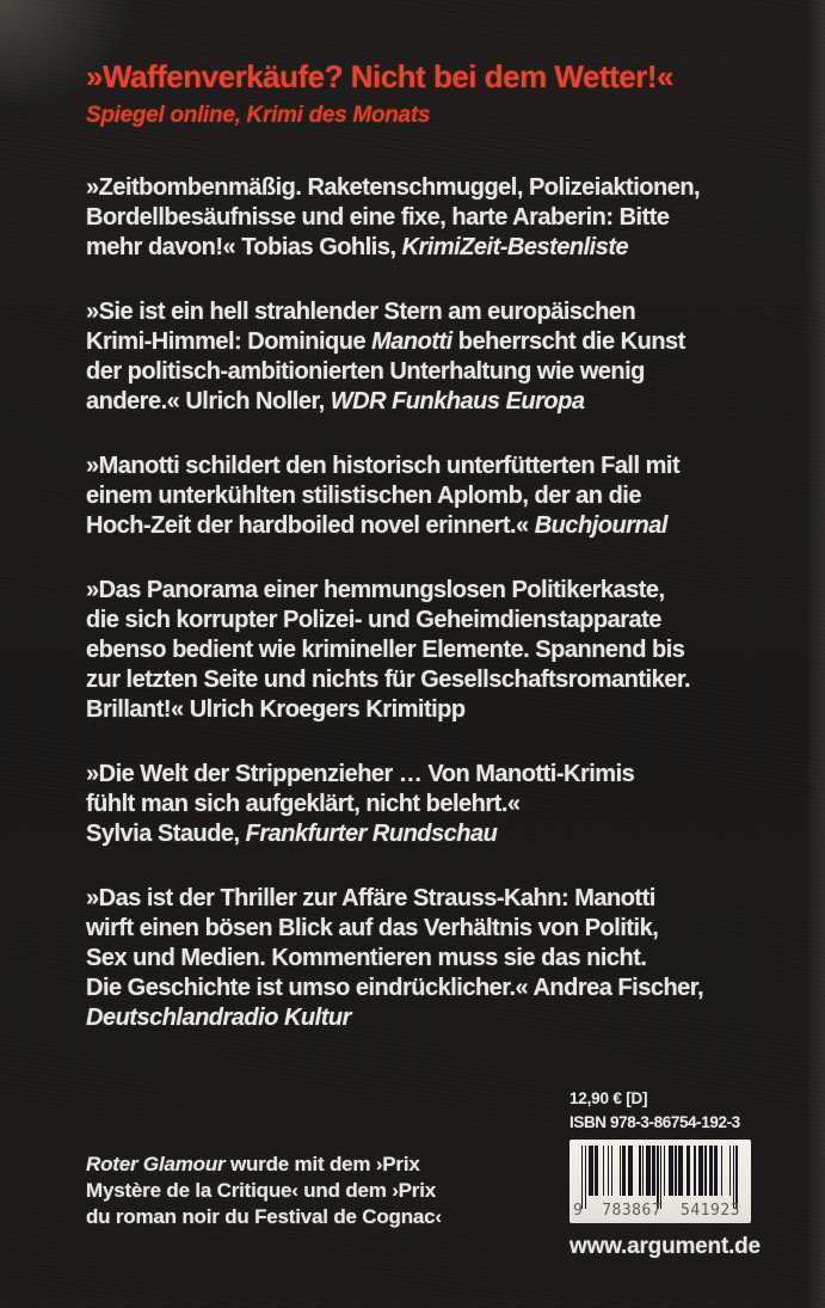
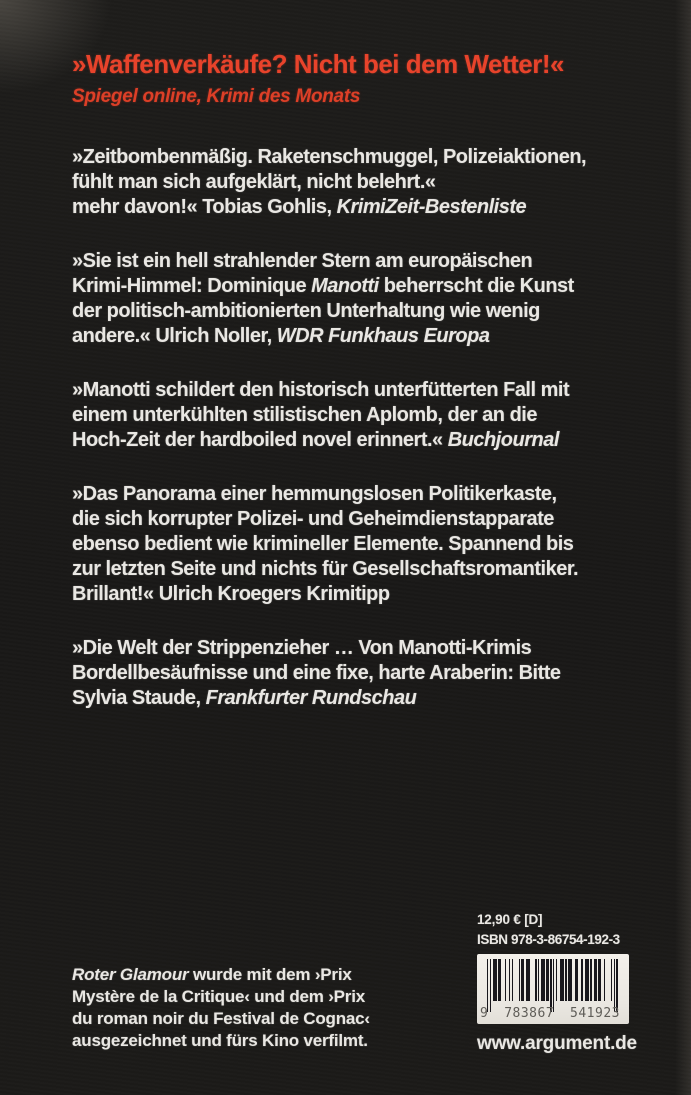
  »Waffenverkäufe? Nicht bei dem Wetter!«
  Spiegel online, Krimi des Monats
  »Zeitbombenmäßig. Raketenschmuggel, Polizeiaktionen,
- Bordellbesäufnisse und eine fixe, harte Araberin: Bitte
+ fühlt man sich aufgeklärt, nicht belehrt.«
  mehr davon!« Tobias Gohlis, KrimiZeit-Bestenliste
  »Sie ist ein hell strahlender Stern am europäischen
  Krimi-Himmel: Dominique Manotti beherrscht die Kunst
  der politisch-ambitionierten Unterhaltung wie wenig
  andere.« Ulrich Noller, WDR Funkhaus Europa
  »Manotti schildert den historisch unterfütterten Fall mit
  einem unterkühlten stilistischen Aplomb, der an die
  Hoch-Zeit der hardboiled novel erinnert.« Buchjournal
  »Das Panorama einer hemmungslosen Politikerkaste,
  die sich korrupter Polizei- und Geheimdienstapparate
  ebenso bedient wie krimineller Elemente. Spannend bis
  zur letzten Seite und nichts für Gesellschaftsromantiker.
  Brillant!« Ulrich Kroegers Krimitipp
  »Die Welt der Strippenzieher … Von Manotti-Krimis
- fühlt man sich aufgeklärt, nicht belehrt.«
+ Bordellbesäufnisse und eine fixe, harte Araberin: Bitte
  Sylvia Staude, Frankfurter Rundschau
- »Das ist der Thriller zur Affäre Strauss-Kahn: Manotti
- wirft einen bösen Blick auf das Verhältnis von Politik,
- Sex und Medien. Kommentieren muss sie das nicht.
- Die Geschichte ist umso eindrücklicher.« Andrea Fischer,
- Deutschlandradio Kultur
  Roter Glamour wurde mit dem ›Prix
  Mystère de la Critique‹ und dem ›Prix
  du roman noir du Festival de Cognac‹
+ ausgezeichnet und fürs Kino verfilmt.
  12,90 € [D]
  ISBN 978-3-86754-192-3
  9
  783867
  541923
  www.argument.de
